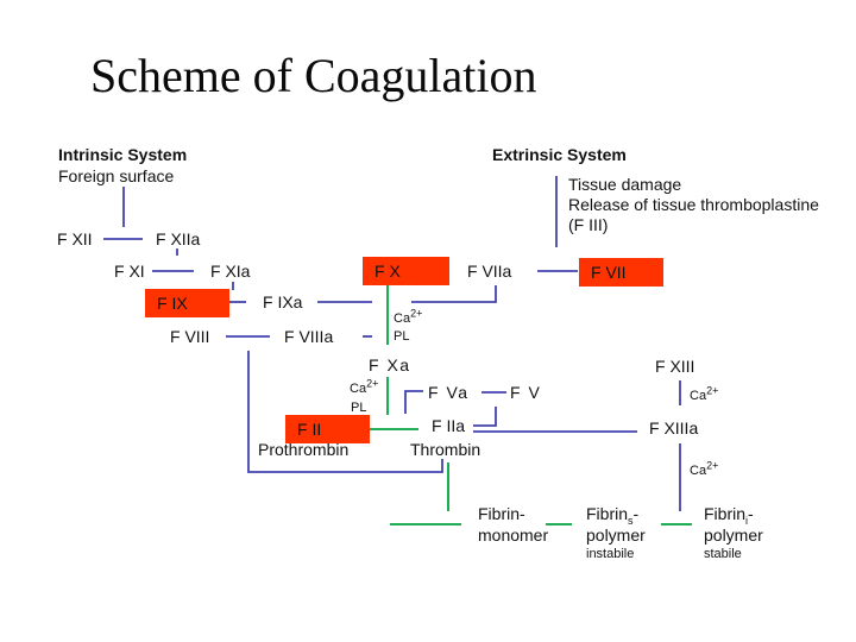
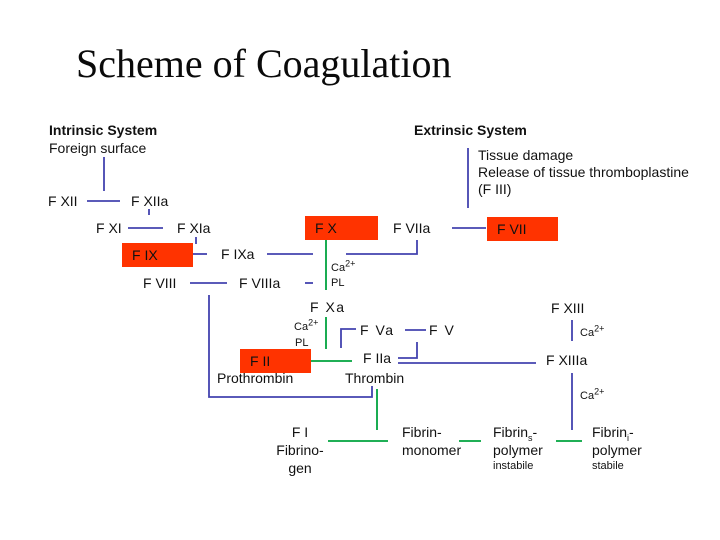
  Scheme of Coagulation
  Intrinsic System
  Foreign surface
  Extrinsic System
  Tissue damage
  Release of tissue thromboplastine
  (F III)
  F XII
  F XIIa
  F XI
  F XIa
  F IX
  F IXa
  F VIII
  F VIIIa
  F X
  F VIIa
  F VII
  Ca2+
  PL
  F Xa
  Ca2+
  PL
  F Va
  F V
  F XIII
  Ca2+
  F XIIIa
  Ca2+
  F II
  Prothrombin
  F IIa
  Thrombin
+ F I
+ Fibrino-
+ gen
  Fibrin-
  monomer
  Fibrins-
  polymer
  instabile
  Fibrini-
  polymer
  stabile
